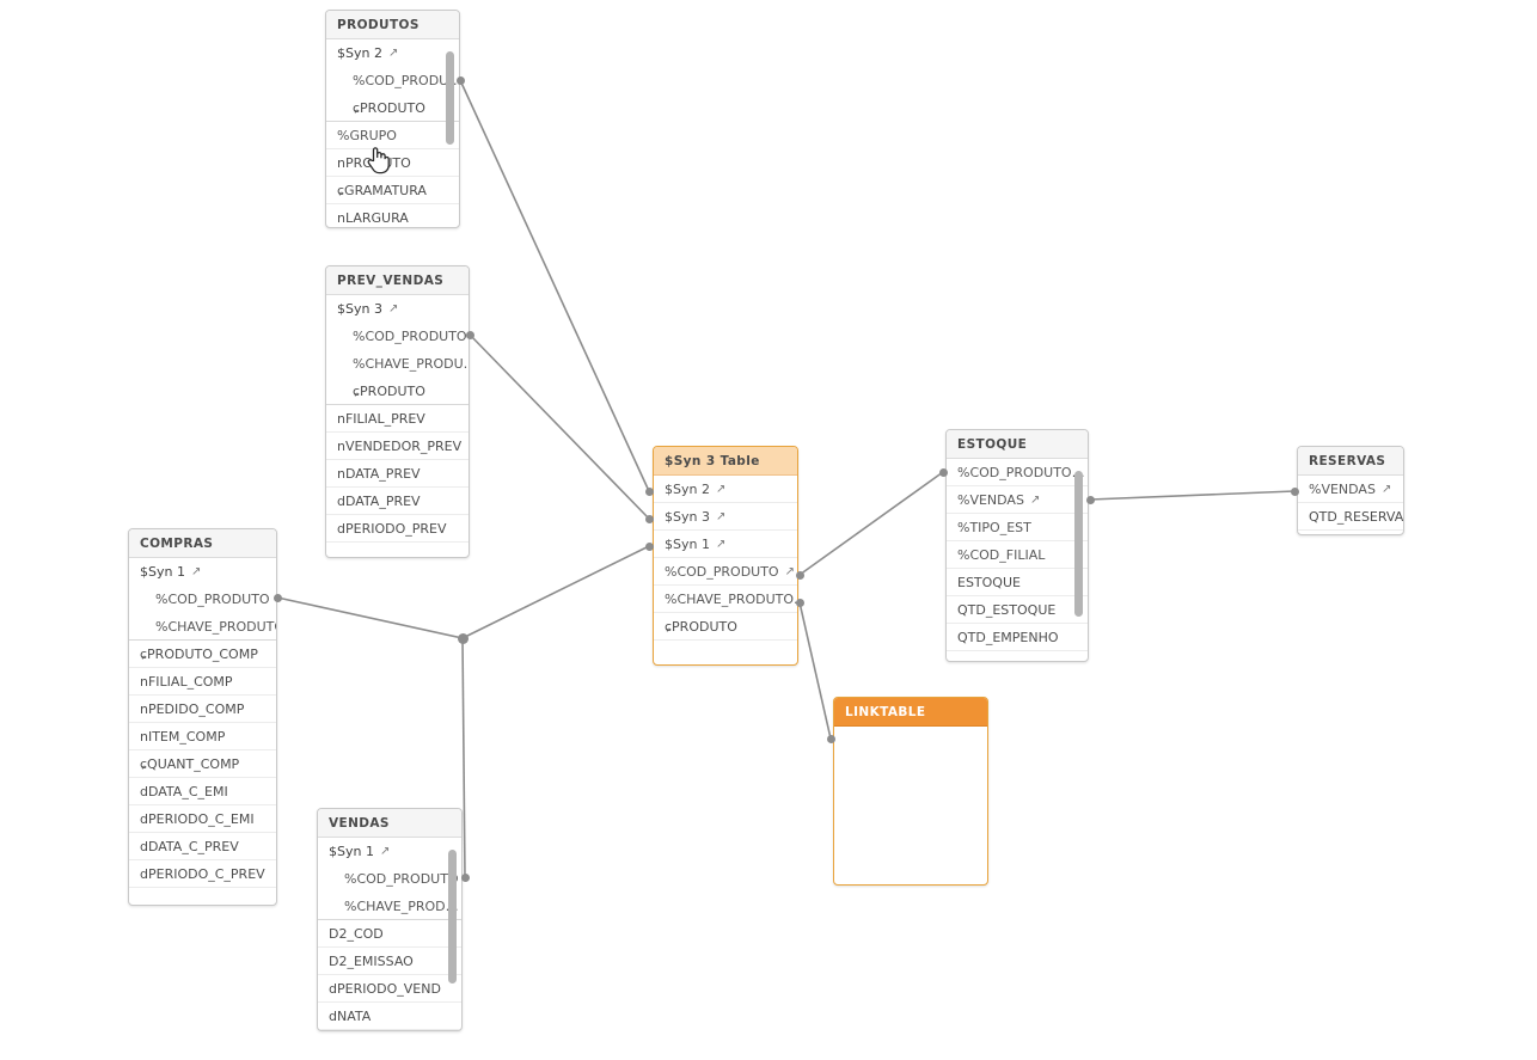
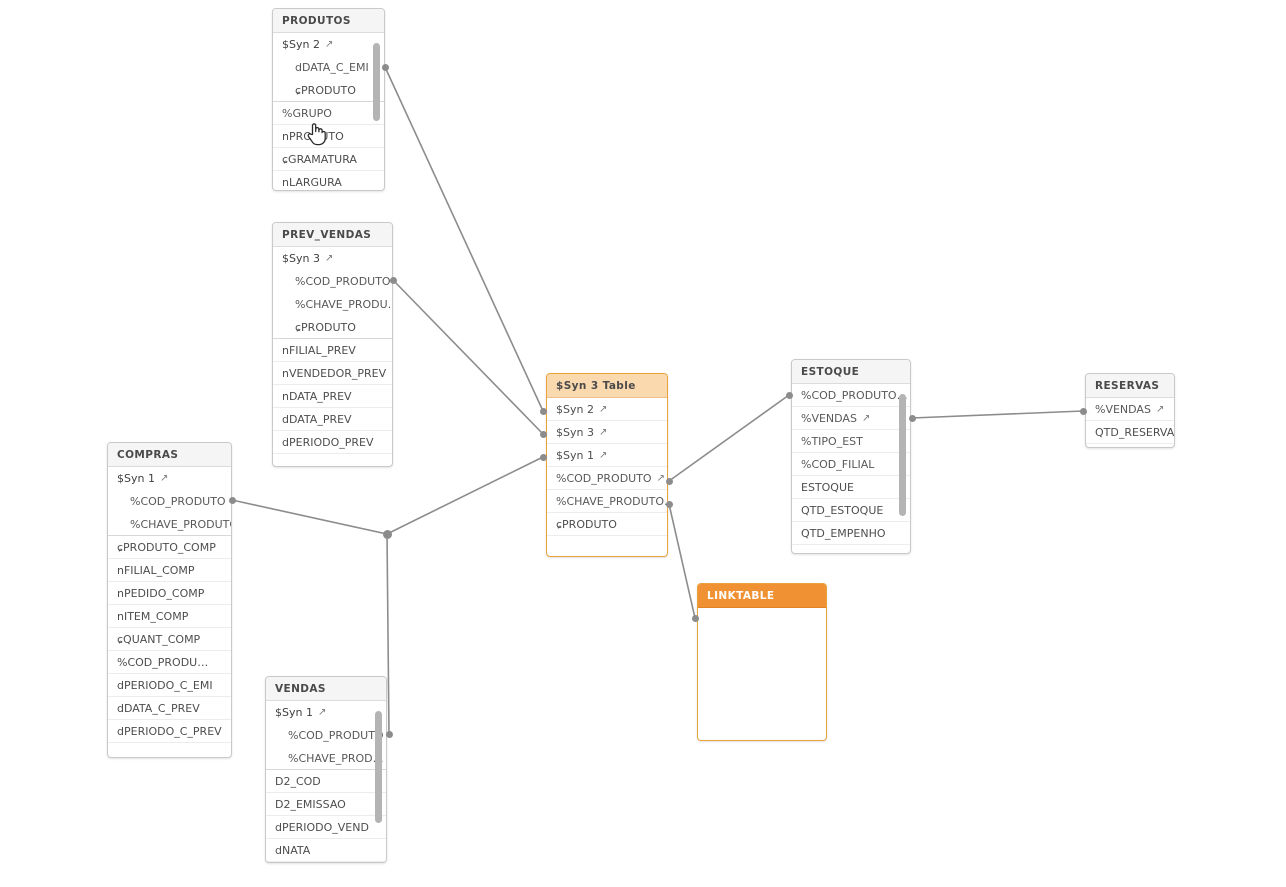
  PRODUTOS
  $Syn 2 ↗
- %COD_PRODU…
+ dDATA_C_EMI
  ɕPRODUTO
  %GRUPO
  nPROTO
  ɕGRAMATURA
  nLARGURA
  PREV_VENDAS
  $Syn 3 ↗
  %COD_PRODUTO
  %CHAVE_PRODU
  ɕPRODUTO
  nFILIAL_PREV
  nVENDEDOR_PREV
  nDATA_PREV
  dDATA_PREV
  dPERIODO_PREV
  COMPRAS
  $Syn 1 ↗
  %COD_PRODUTO
  %CHAVE_PRODUT
  ɕPRODUTO_COMP
  nFILIAL_COMP
  nPEDIDO_COMP
  nITEM_COMP
  ɕQUANT_COMP
- dDATA_C_EMI
+ %COD_PRODU…
  dPERIODO_C_EMI
  dDATA_C_PREV
  dPERIODO_C_PREV
  VENDAS
  $Syn 1 ↗
  %COD_PRODUT
  %CHAVE_PROD
  D2_COD
  D2_EMISSAO
  dPERIODO_VEND
  dNATA
  $Syn 3 Table
  $Syn 2 ↗
  $Syn 3 ↗
  $Syn 1 ↗
  %COD_PRODUTO ↗
  %CHAVE_PRODUTO
  ɕPRODUTO
  ESTOQUE
  %COD_PRODUTO
  %VENDAS ↗
  %TIPO_EST
  %COD_FILIAL
  ESTOQUE
  QTD_ESTOQUE
  QTD_EMPENHO
  RESERVAS
  %VENDAS ↗
  QTD_RESERVA
  LINKTABLE
